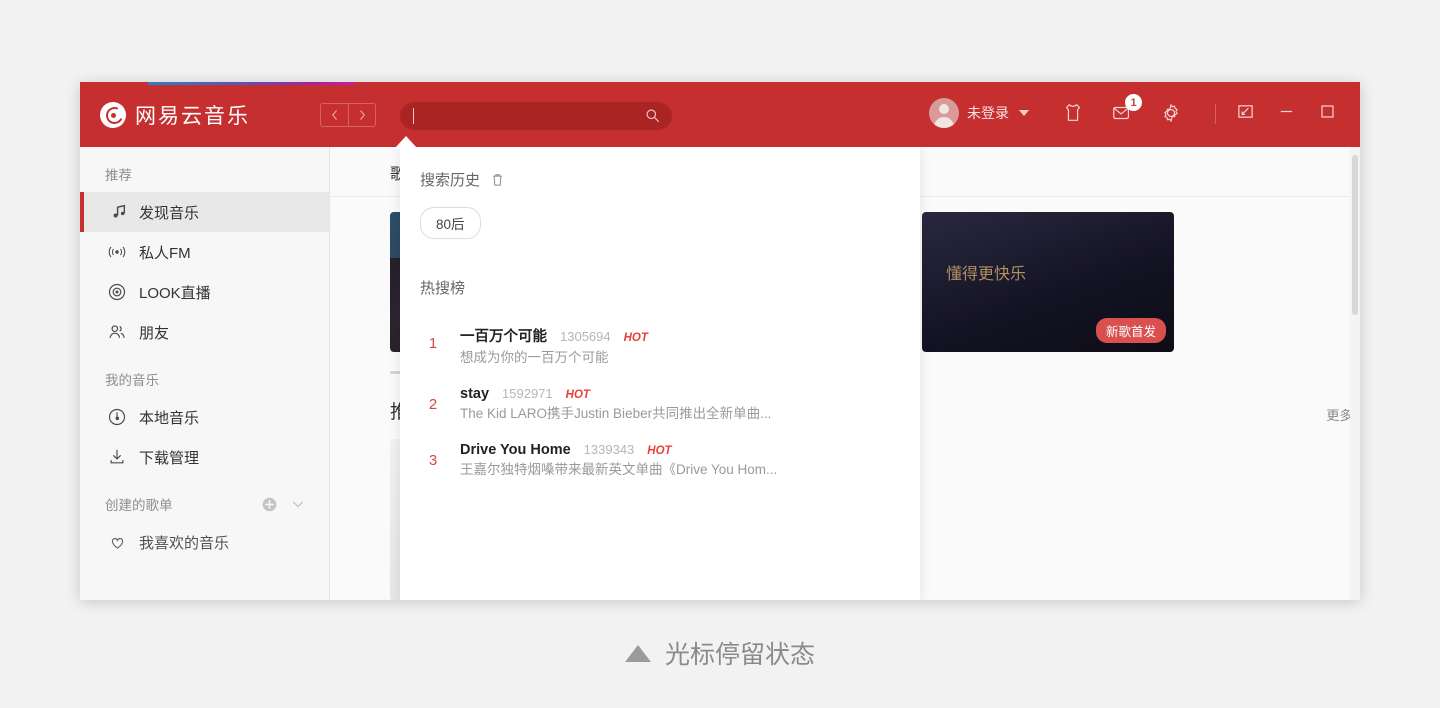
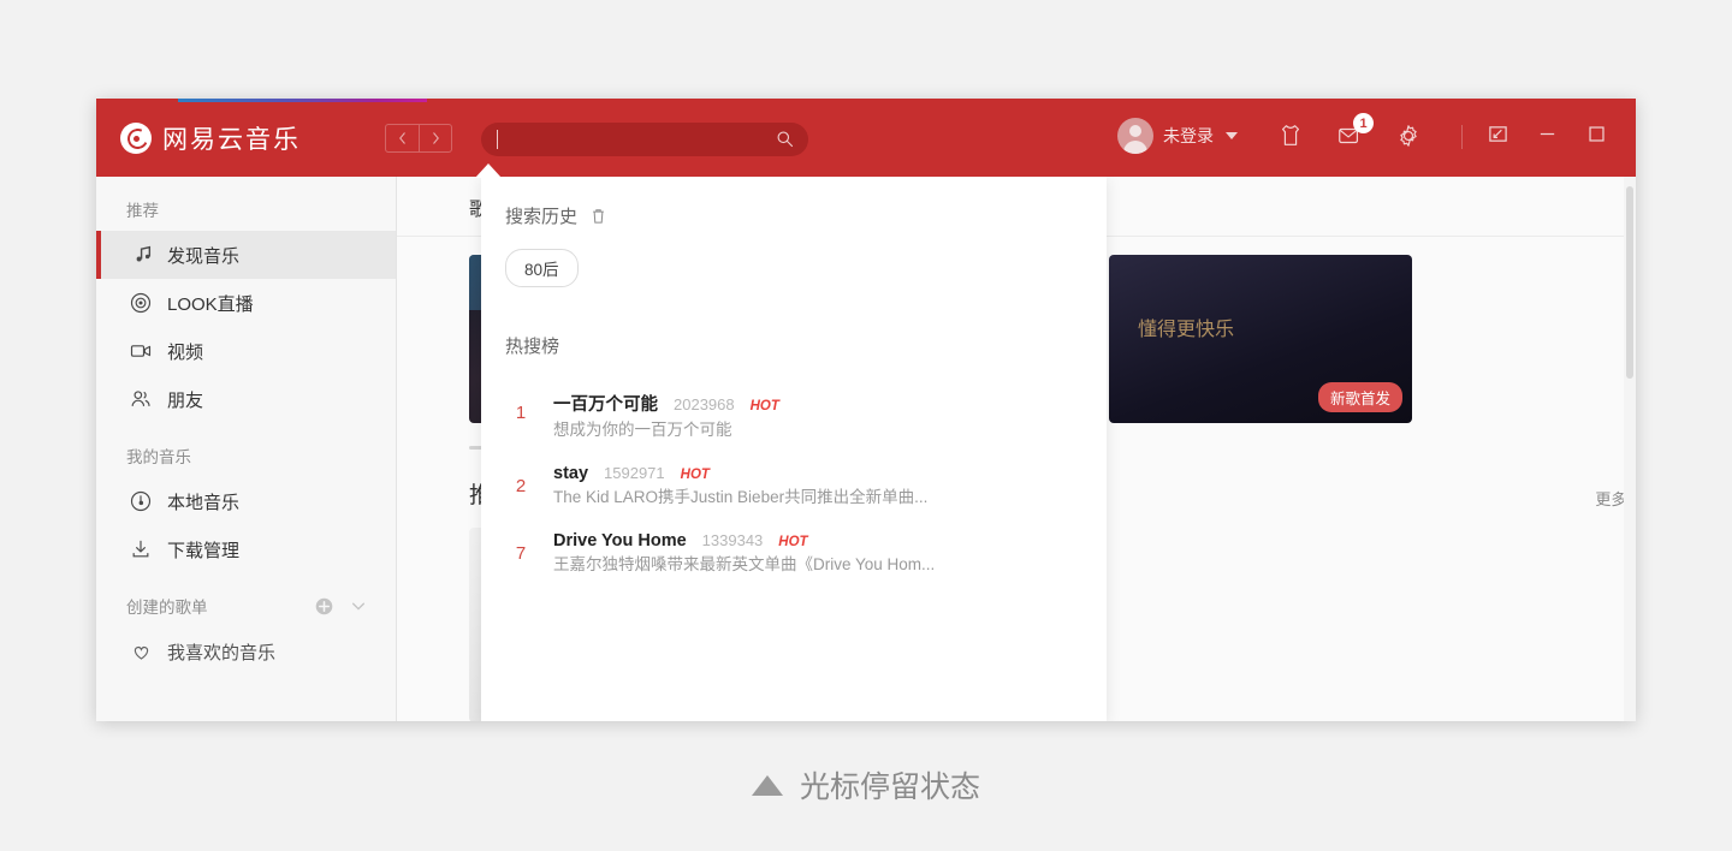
  网易云音乐
  未登录
  1
  推荐
  发现音乐
- 私人FM
  LOOK直播
+ 视频
  朋友
  我的音乐
  本地音乐
  下载管理
  创建的歌单
  我喜欢的音乐
  懂得更快乐
  新歌首发
  搜索历史
  80后
  热搜榜
  1
  一百万个可能
- 1305694
+ 2023968
  HOT
  想成为你的一百万个可能
  2
  stay
  1592971
  HOT
  The Kid LARO携手Justin Bieber共同推出全新单曲...
- 3
+ 7
  Drive You Home
  1339343
  HOT
  王嘉尔独特烟嗓带来最新英文单曲《Drive You Hom...
  光标停留状态
